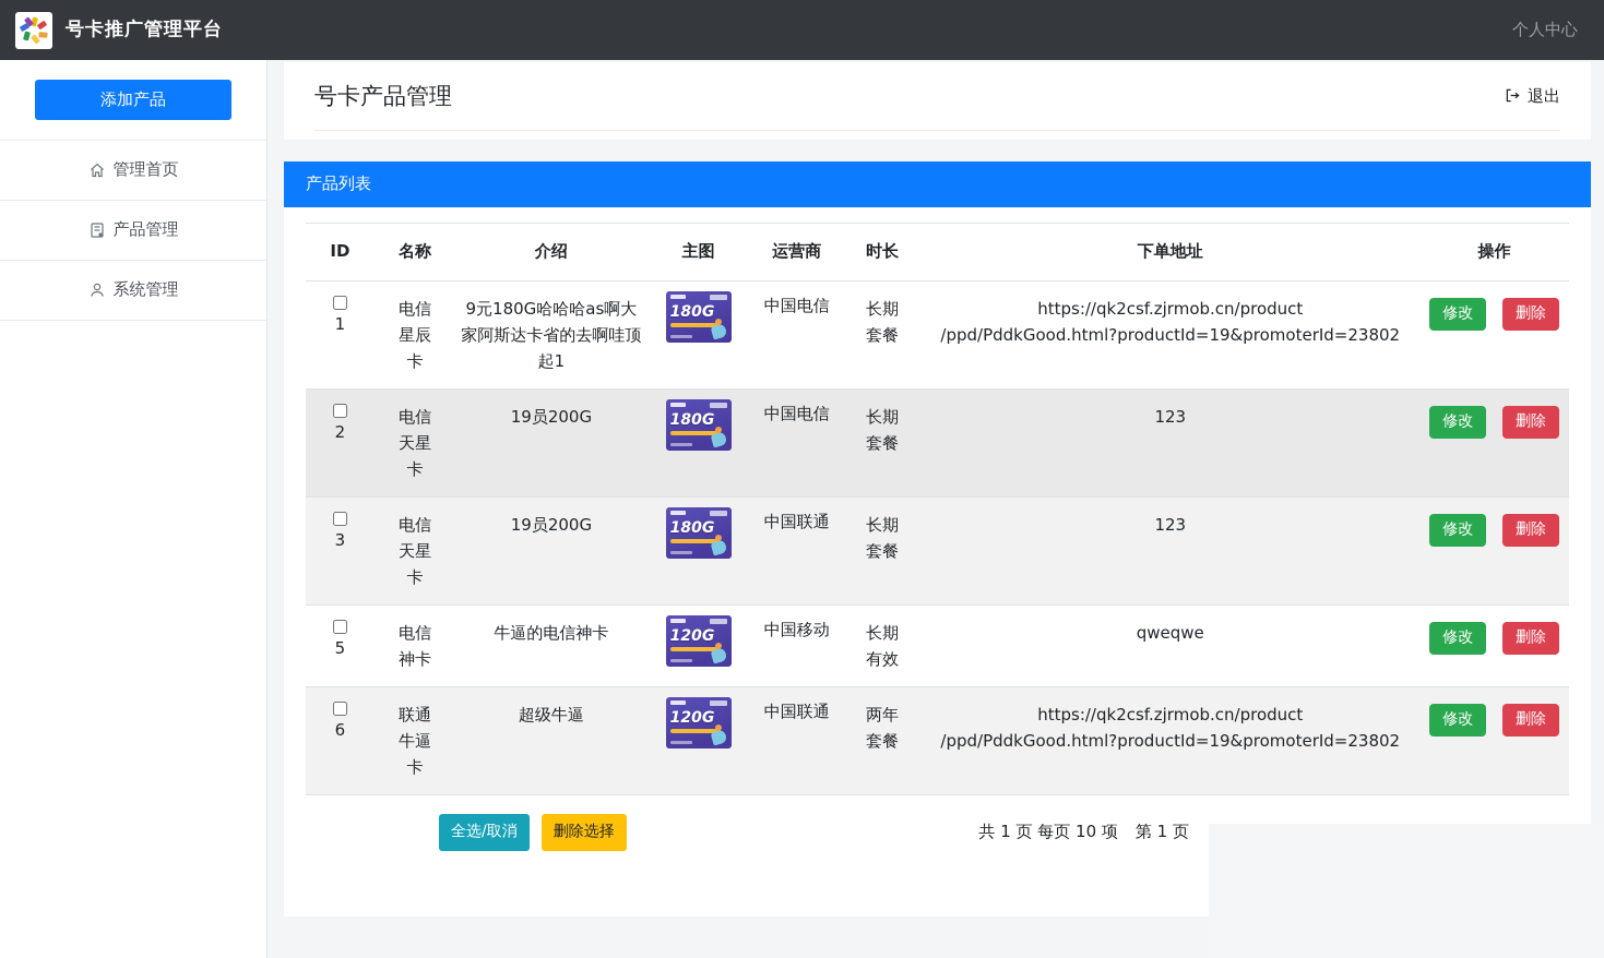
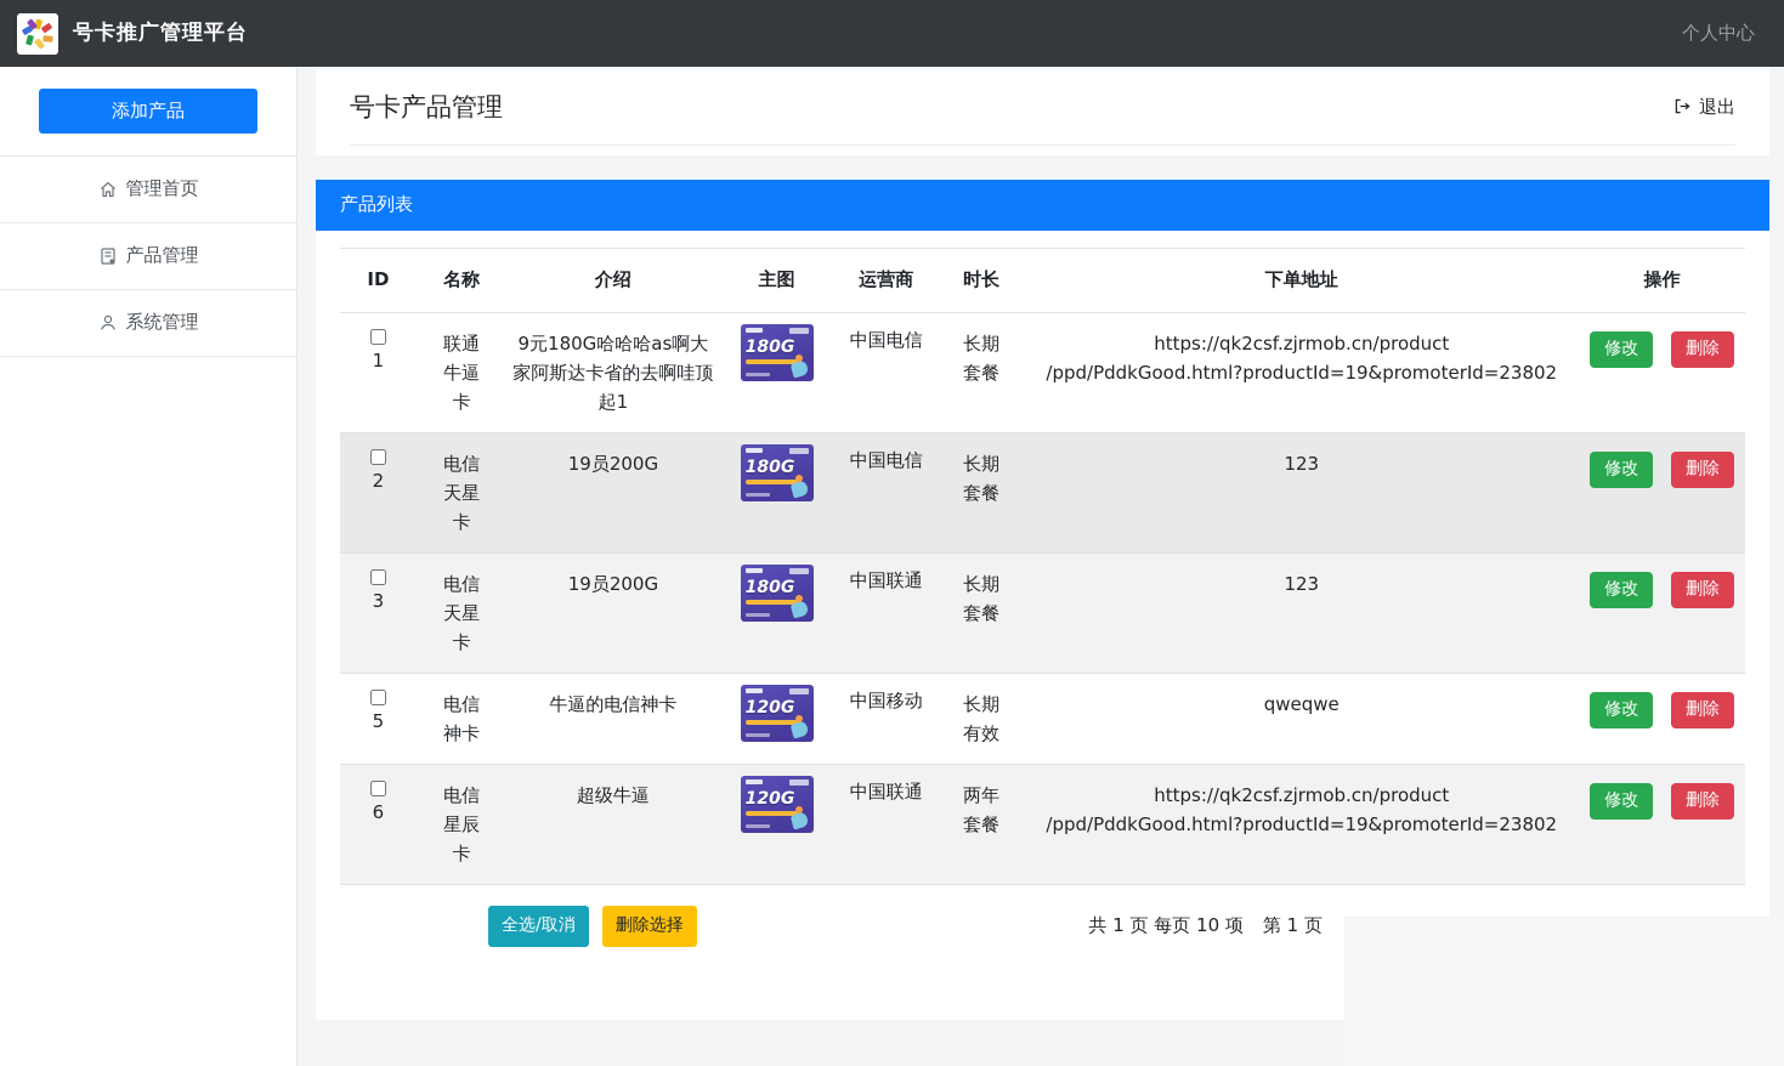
  号卡推广管理平台
  个人中心
  添加产品
  管理首页
  产品管理
  系统管理
  号卡产品管理
  退出
  产品列表
  ID	名称	介绍	主图	运营商	时长	下单地址	操作
- 1	电信星辰卡	9元180G哈哈哈as啊大家阿斯达卡省的去啊哇顶起1	180G	中国电信	长期套餐	https://qk2csf.zjrmob.cn/product /ppd/PddkGood.html?productId=19&promoterId=23802	修改 删除
+ 1	联通牛逼卡	9元180G哈哈哈as啊大家阿斯达卡省的去啊哇顶起1	180G	中国电信	长期套餐	https://qk2csf.zjrmob.cn/product /ppd/PddkGood.html?productId=19&promoterId=23802	修改 删除
  2	电信天星卡	19员200G	180G	中国电信	长期套餐	123	修改 删除
  3	电信天星卡	19员200G	180G	中国联通	长期套餐	123	修改 删除
  5	电信神卡	牛逼的电信神卡	120G	中国移动	长期有效	qweqwe	修改 删除
- 6	联通牛逼卡	超级牛逼	120G	中国联通	两年套餐	https://qk2csf.zjrmob.cn/product /ppd/PddkGood.html?productId=19&promoterId=23802	修改 删除
+ 6	电信星辰卡	超级牛逼	120G	中国联通	两年套餐	https://qk2csf.zjrmob.cn/product /ppd/PddkGood.html?productId=19&promoterId=23802	修改 删除
  全选/取消
  删除选择
  共 1 页 每页 10 项
  第 1 页
